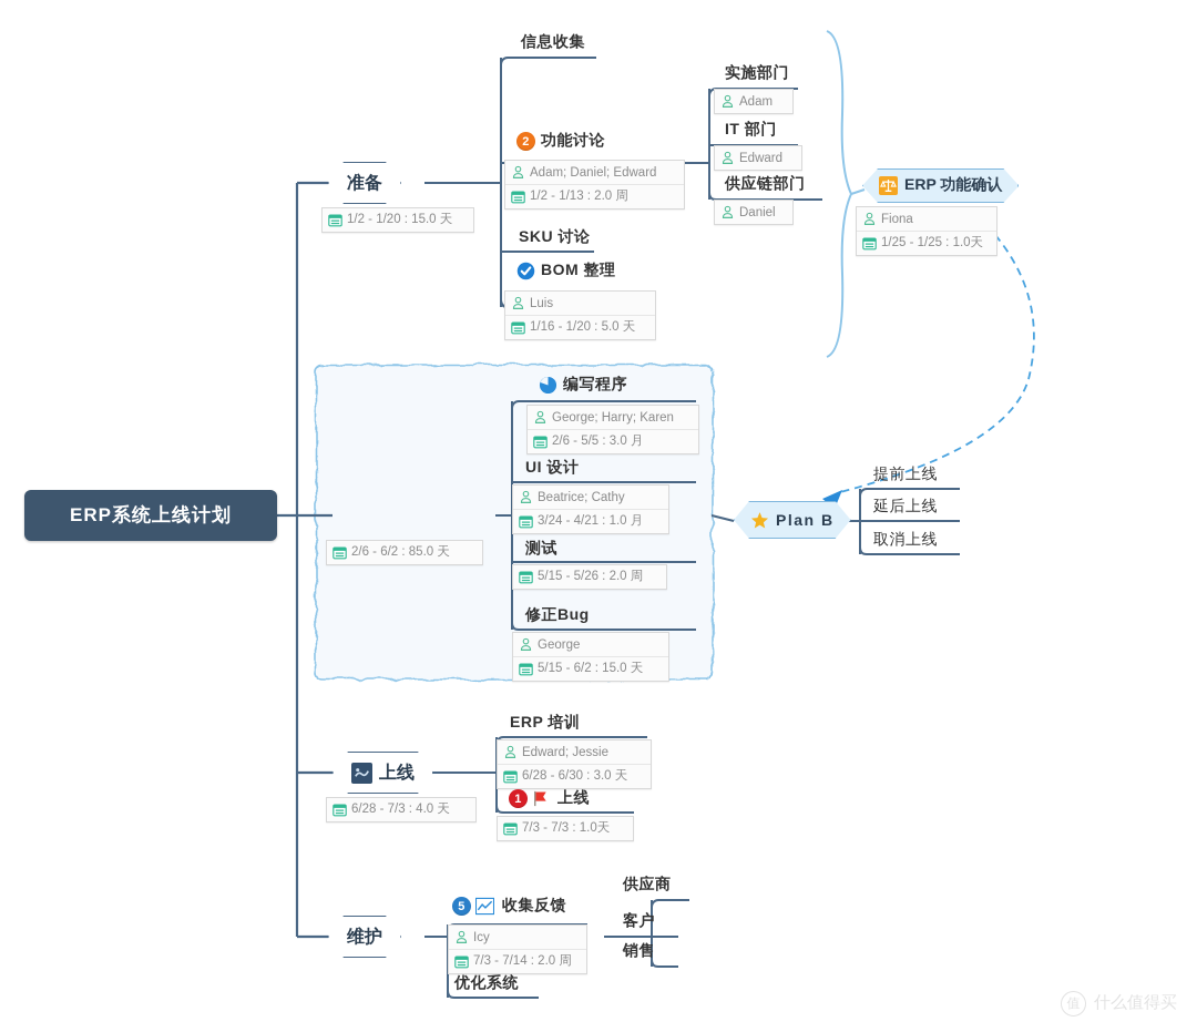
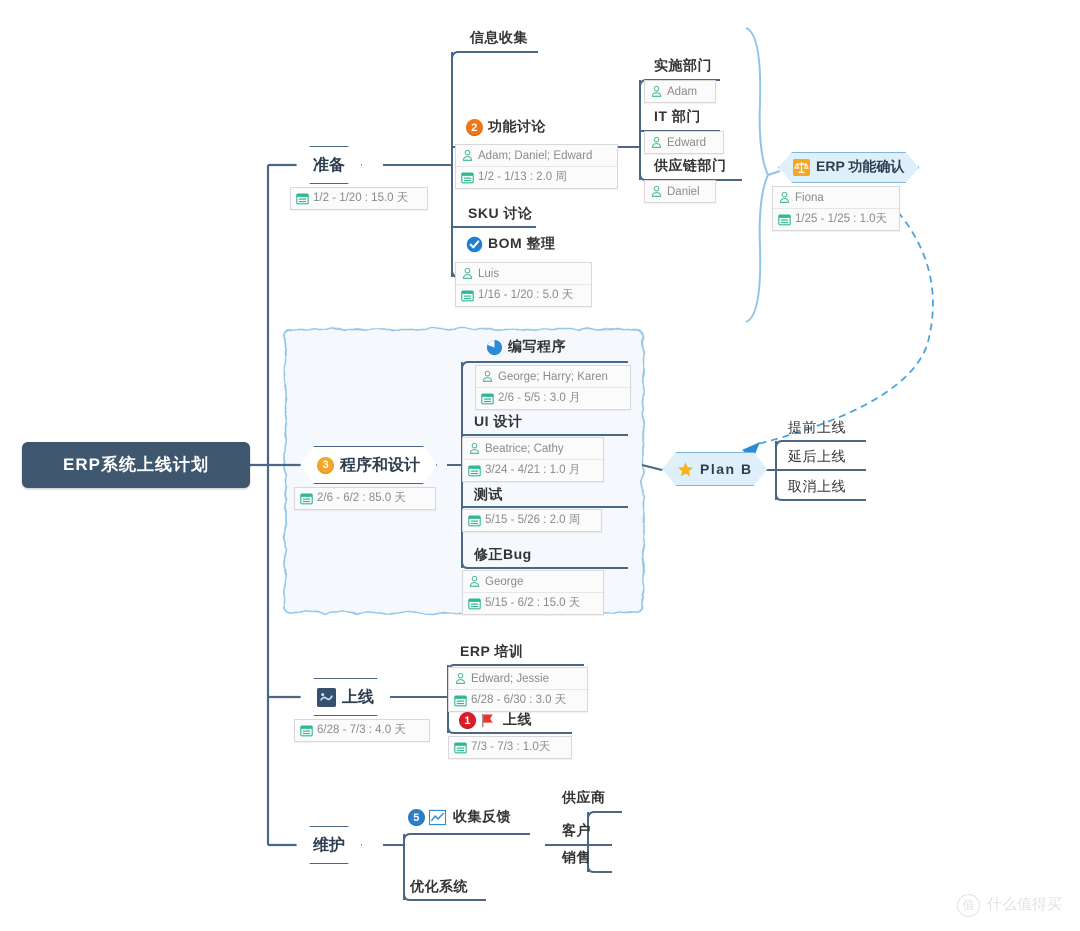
  ERP系统上线计划
  准备
  1/2 - 1/20 : 15.0 天
  信息收集
  2
  功能讨论
  Adam; Daniel; Edward
  1/2 - 1/13 : 2.0 周
  实施部门
  Adam
  IT 部门
  Edward
  供应链部门
  Daniel
  SKU 讨论
  BOM 整理
  Luis
  1/16 - 1/20 : 5.0 天
  ERP 功能确认
  Fiona
  1/25 - 1/25 : 1.0天
+ 3
+ 程序和设计
  2/6 - 6/2 : 85.0 天
  编写程序
  George; Harry; Karen
  2/6 - 5/5 : 3.0 月
  UI 设计
  Beatrice; Cathy
  3/24 - 4/21 : 1.0 月
  测试
  5/15 - 5/26 : 2.0 周
  修正Bug
  George
  5/15 - 6/2 : 15.0 天
  Plan B
  提前上线
  延后上线
  取消上线
  上线
  6/28 - 7/3 : 4.0 天
  ERP 培训
  Edward; Jessie
  6/28 - 6/30 : 3.0 天
  1
  上线
  7/3 - 7/3 : 1.0天
  维护
  5
  收集反馈
- Icy
- 7/3 - 7/14 : 2.0 周
  供应商
  客户
  销售
  优化系统
  值
  什么值得买
